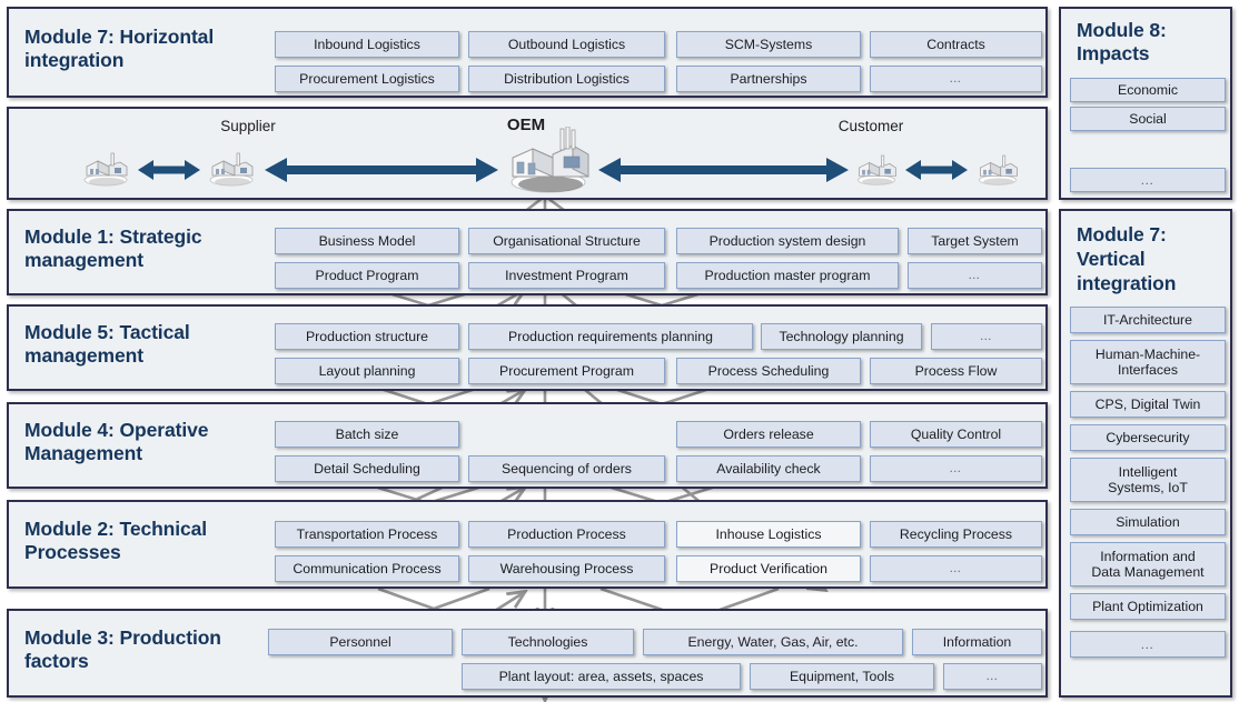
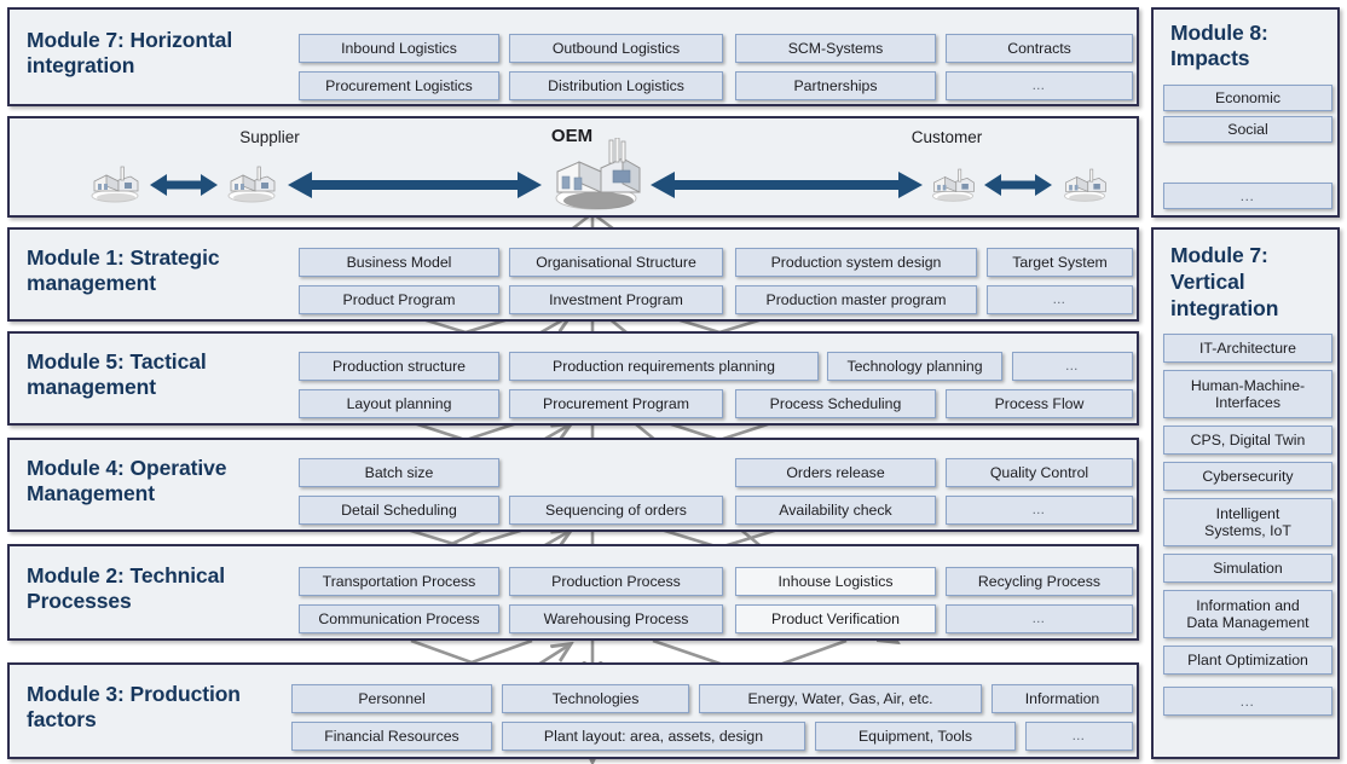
  Module 7: Horizontal
  integration
  Inbound Logistics
  Outbound Logistics
  SCM-Systems
  Contracts
  Procurement Logistics
  Distribution Logistics
  Partnerships
  …
  Supplier
  OEM
  Customer
  Module 1: Strategic
  management
  Business Model
  Organisational Structure
  Production system design
  Target System
  Product Program
  Investment Program
  Production master program
  …
  Module 5: Tactical
  management
  Production structure
  Production requirements planning
  Technology planning
  …
  Layout planning
  Procurement Program
  Process Scheduling
  Process Flow
  Module 4: Operative
  Management
  Batch size
  Orders release
  Quality Control
  Detail Scheduling
  Sequencing of orders
  Availability check
  …
  Module 2: Technical
  Processes
  Transportation Process
  Production Process
  Inhouse Logistics
  Recycling Process
  Communication Process
  Warehousing Process
  Product Verification
  …
  Module 3: Production
  factors
  Personnel
  Technologies
  Energy, Water, Gas, Air, etc.
  Information
+ Financial Resources
- Plant layout: area, assets, spaces
+ Plant layout: area, assets, design
  Equipment, Tools
  …
  Module 8:
  Impacts
  Economic
  Social
  …
  Module 7:
  Vertical
  integration
  IT-Architecture
  Human-Machine-
  Interfaces
  CPS, Digital Twin
  Cybersecurity
  Intelligent
  Systems, IoT
  Simulation
  Information and
  Data Management
  Plant Optimization
  …
